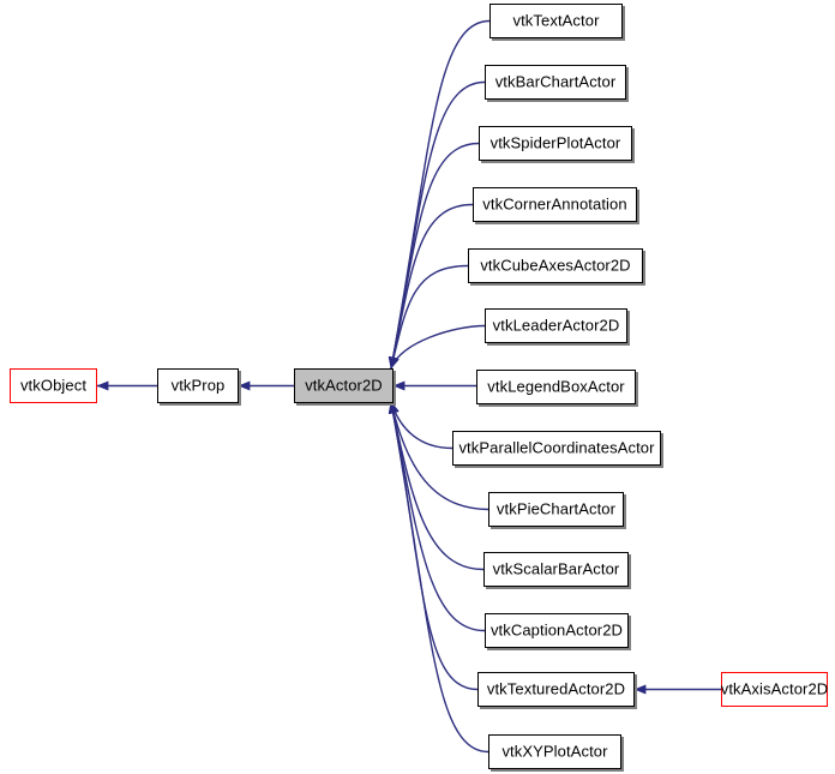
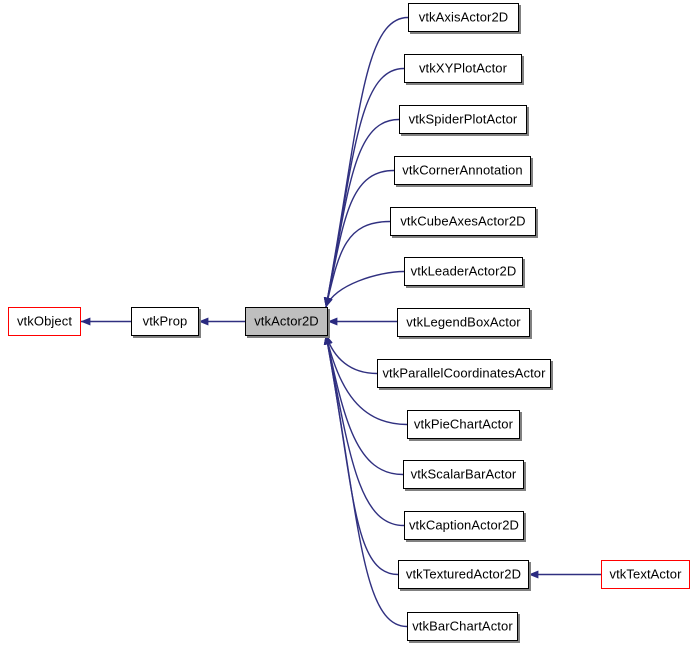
  vtkObject
  vtkProp
  vtkActor2D
- vtkTextActor
+ vtkAxisActor2D
- vtkBarChartActor
+ vtkXYPlotActor
  vtkSpiderPlotActor
  vtkCornerAnnotation
  vtkCubeAxesActor2D
  vtkLeaderActor2D
  vtkLegendBoxActor
  vtkParallelCoordinatesActor
  vtkPieChartActor
  vtkScalarBarActor
  vtkCaptionActor2D
  vtkTexturedActor2D
- vtkXYPlotActor
+ vtkBarChartActor
- vtkAxisActor2D
+ vtkTextActor
